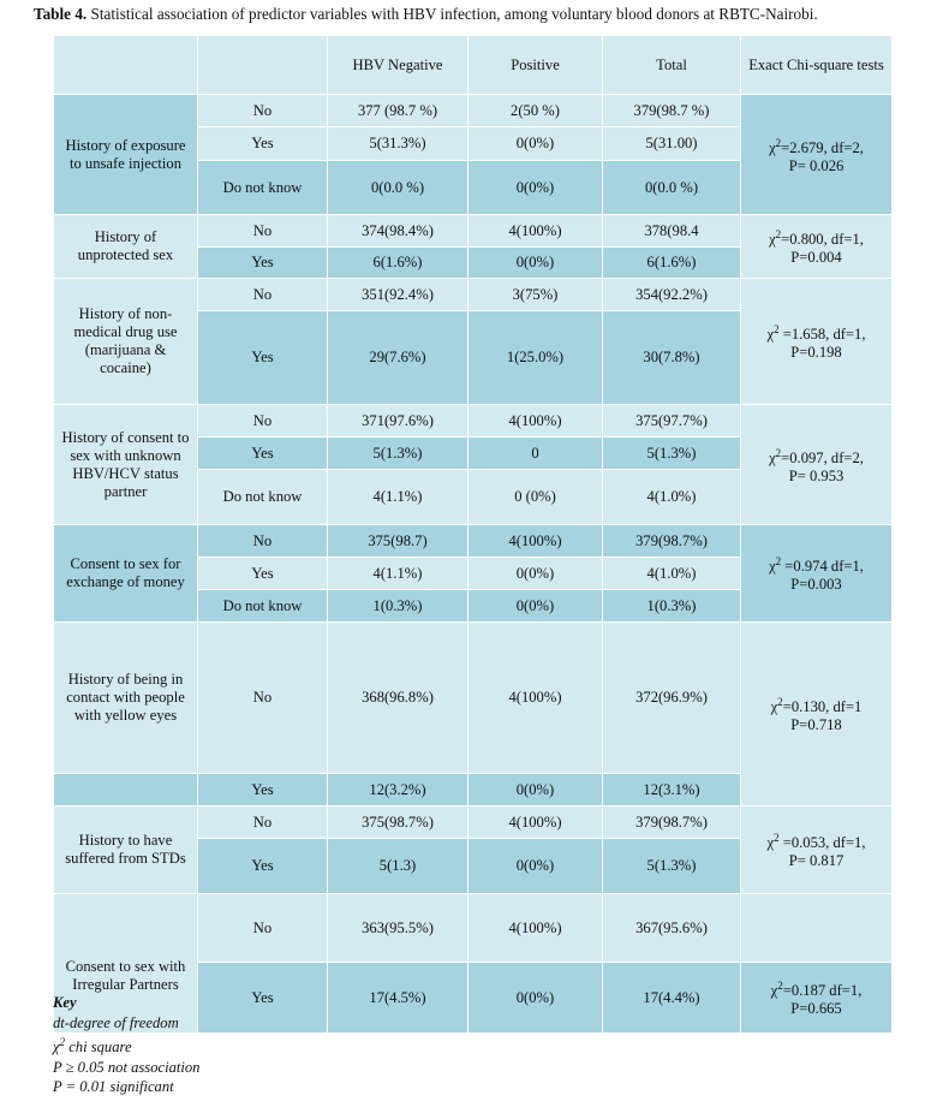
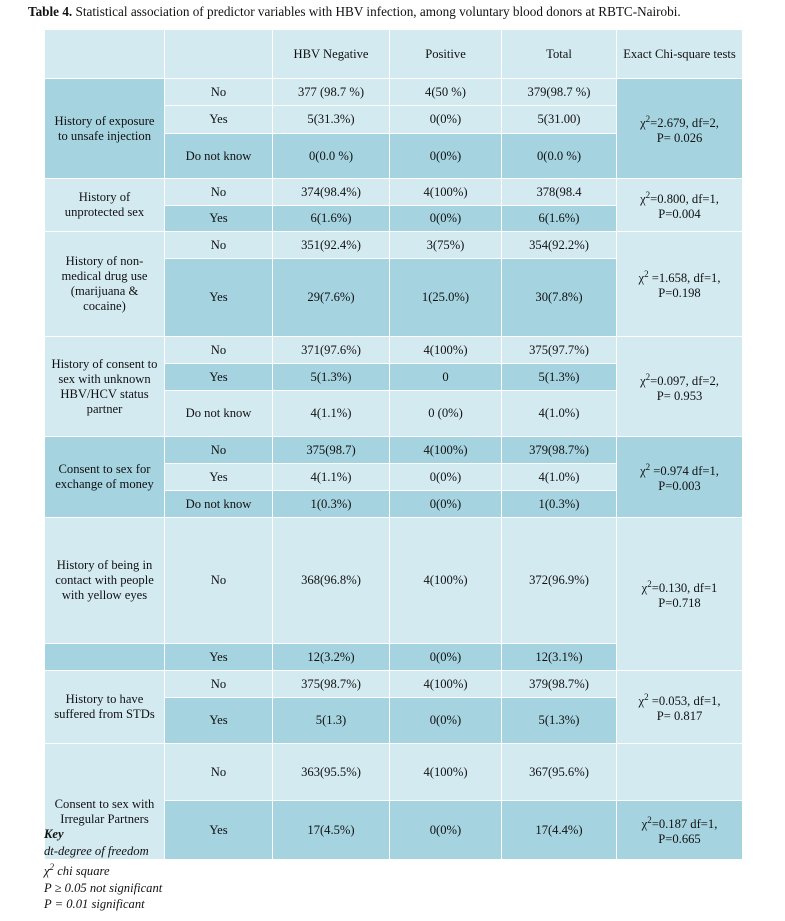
  Table 4. Statistical association of predictor variables with HBV infection, among voluntary blood donors at RBTC-Nairobi.
  		HBV Negative	Positive	Total	Exact Chi-square tests
- History of exposure to unsafe injection	No	377 (98.7 %)	2(50 %)	379(98.7 %)	χ2=2.679, df=2, P= 0.026
+ History of exposure to unsafe injection	No	377 (98.7 %)	4(50 %)	379(98.7 %)	χ2=2.679, df=2, P= 0.026
  Yes	5(31.3%)	0(0%)	5(31.00)
  Do not know	0(0.0 %)	0(0%)	0(0.0 %)
  History of unprotected sex	No	374(98.4%)	4(100%)	378(98.4	χ2=0.800, df=1, P=0.004
  Yes	6(1.6%)	0(0%)	6(1.6%)
  History of non-medical drug use (marijuana & cocaine)	No	351(92.4%)	3(75%)	354(92.2%)	χ2 =1.658, df=1, P=0.198
  Yes	29(7.6%)	1(25.0%)	30(7.8%)
  History of consent to sex with unknown HBV/HCV status partner	No	371(97.6%)	4(100%)	375(97.7%)	χ2=0.097, df=2, P= 0.953
  Yes	5(1.3%)	0	5(1.3%)
  Do not know	4(1.1%)	0 (0%)	4(1.0%)
  Consent to sex for exchange of money	No	375(98.7)	4(100%)	379(98.7%)	χ2 =0.974 df=1, P=0.003
  Yes	4(1.1%)	0(0%)	4(1.0%)
  Do not know	1(0.3%)	0(0%)	1(0.3%)
  History of being in contact with people with yellow eyes	No	368(96.8%)	4(100%)	372(96.9%)	χ2=0.130, df=1 P=0.718
  	Yes	12(3.2%)	0(0%)	12(3.1%)
  History to have suffered from STDs	No	375(98.7%)	4(100%)	379(98.7%)	χ2 =0.053, df=1, P= 0.817
  Yes	5(1.3)	0(0%)	5(1.3%)
  Consent to sex with Irregular Partners	No	363(95.5%)	4(100%)	367(95.6%)
  Yes	17(4.5%)	0(0%)	17(4.4%)	χ2=0.187 df=1, P=0.665
  Key
  dt-degree of freedom
  χ2 chi square
- P ≥ 0.05 not association
+ P ≥ 0.05 not significant
  P = 0.01 significant
